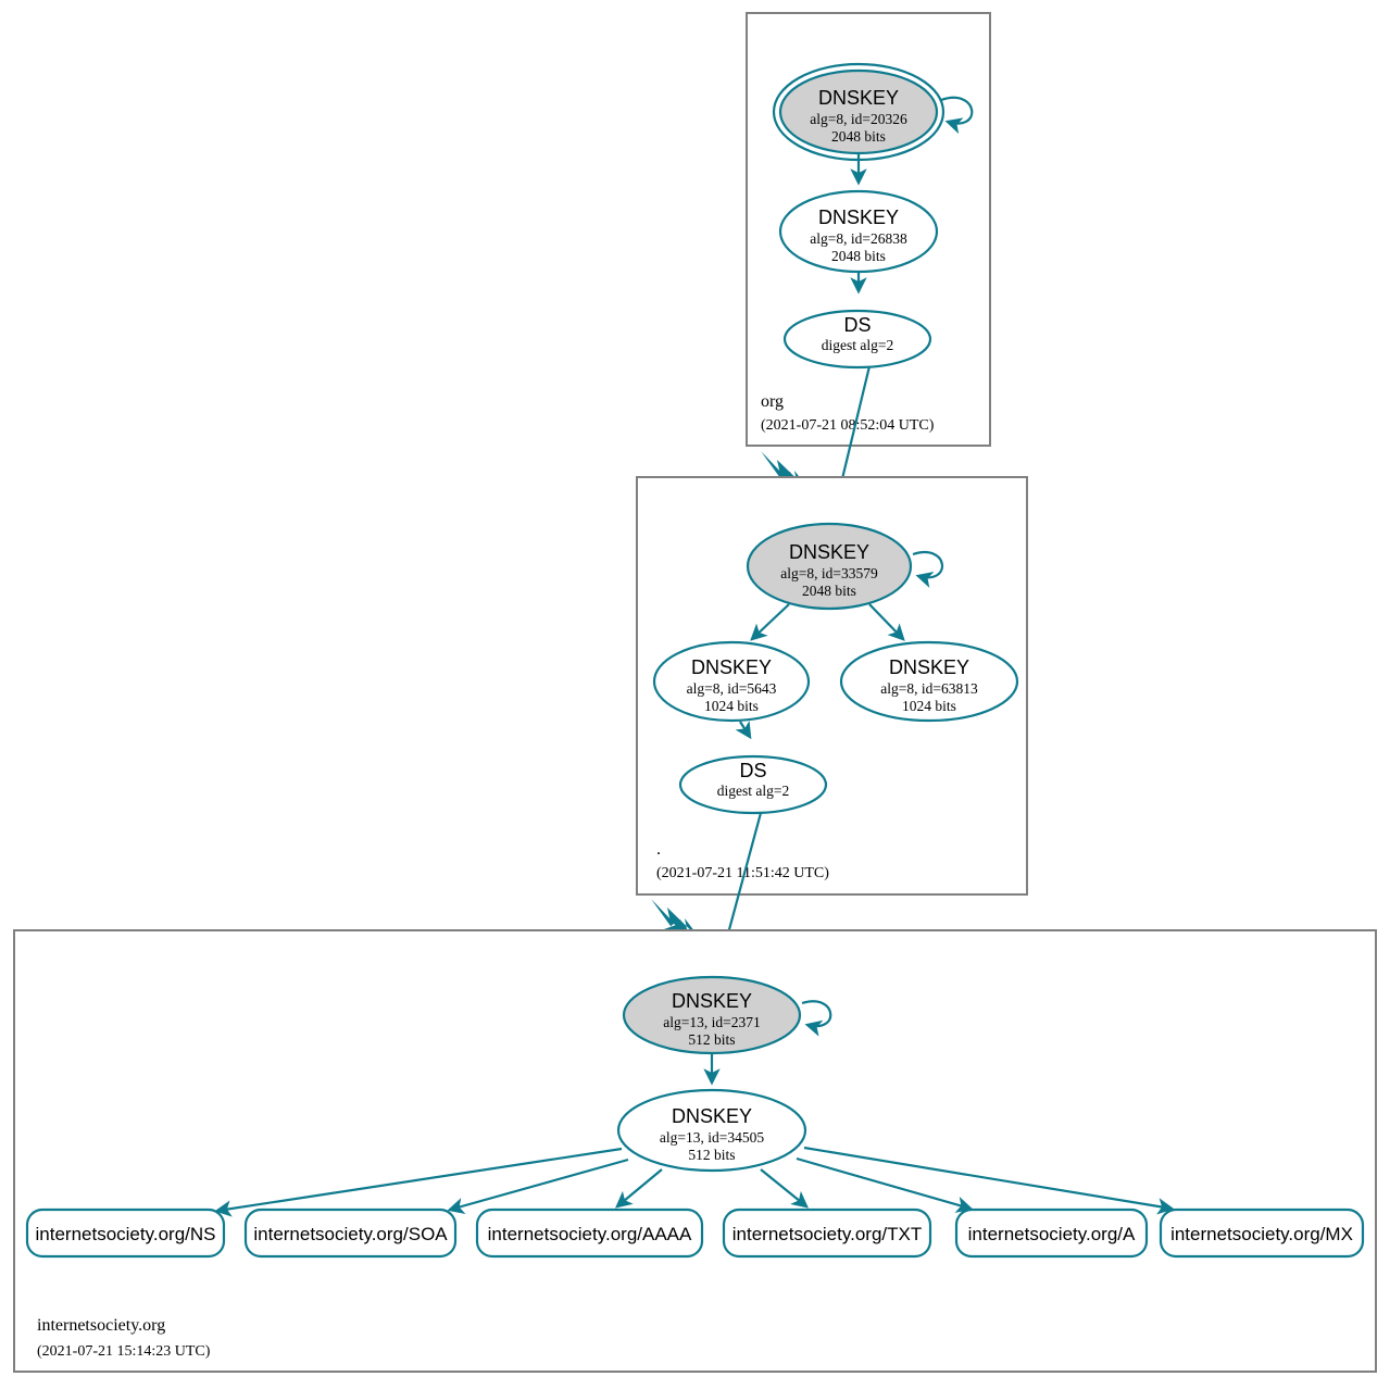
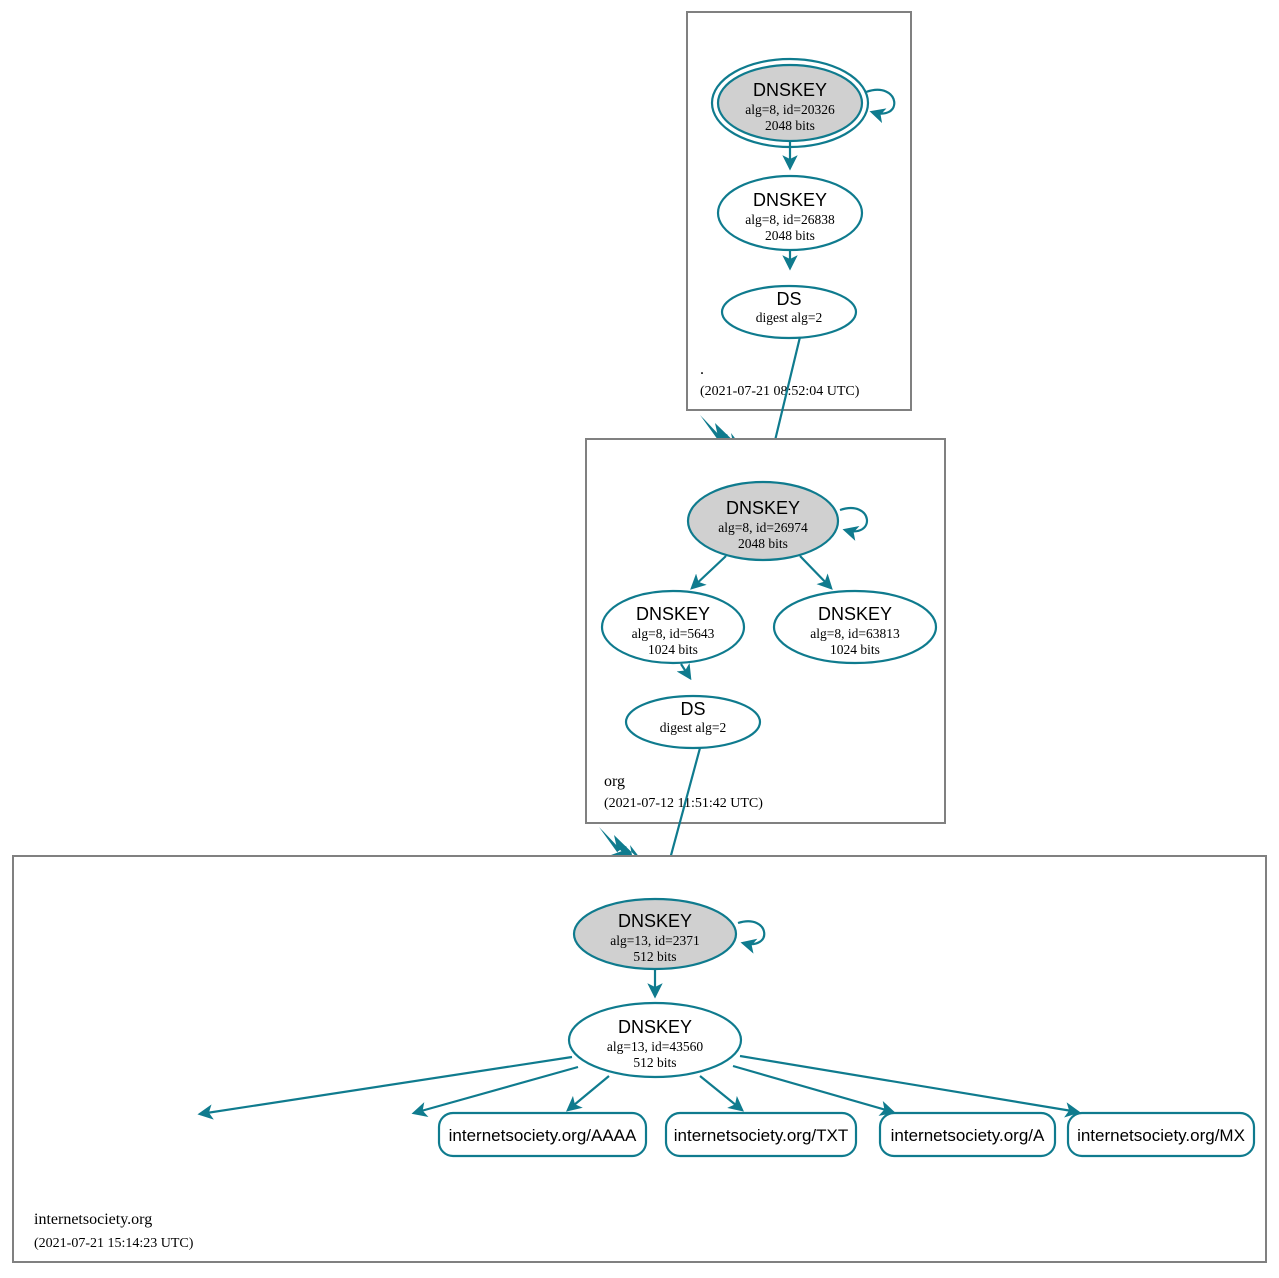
  DNSKEY
  alg=8, id=20326
  2048 bits
  DNSKEY
  alg=8, id=26838
  2048 bits
  DS
  digest alg=2
- org
+ .
  (2021-07-21 08:52:04 UTC)
  DNSKEY
- alg=8, id=33579
+ alg=8, id=26974
  2048 bits
  DNSKEY
  alg=8, id=5643
  1024 bits
  DNSKEY
  alg=8, id=63813
  1024 bits
  DS
  digest alg=2
- .
+ org
- (2021-07-21 11:51:42 UTC)
+ (2021-07-12 11:51:42 UTC)
  DNSKEY
  alg=13, id=2371
  512 bits
  DNSKEY
- alg=13, id=34505
+ alg=13, id=43560
  512 bits
- internetsociety.org/NS
- internetsociety.org/SOA
  internetsociety.org/AAAA
  internetsociety.org/TXT
  internetsociety.org/A
  internetsociety.org/MX
  internetsociety.org
  (2021-07-21 15:14:23 UTC)
